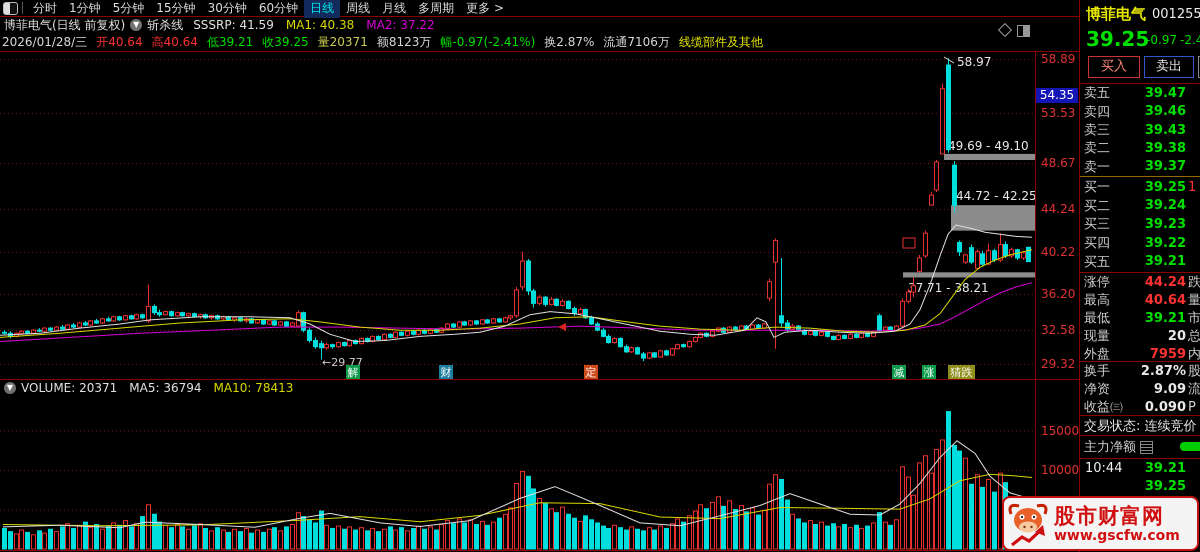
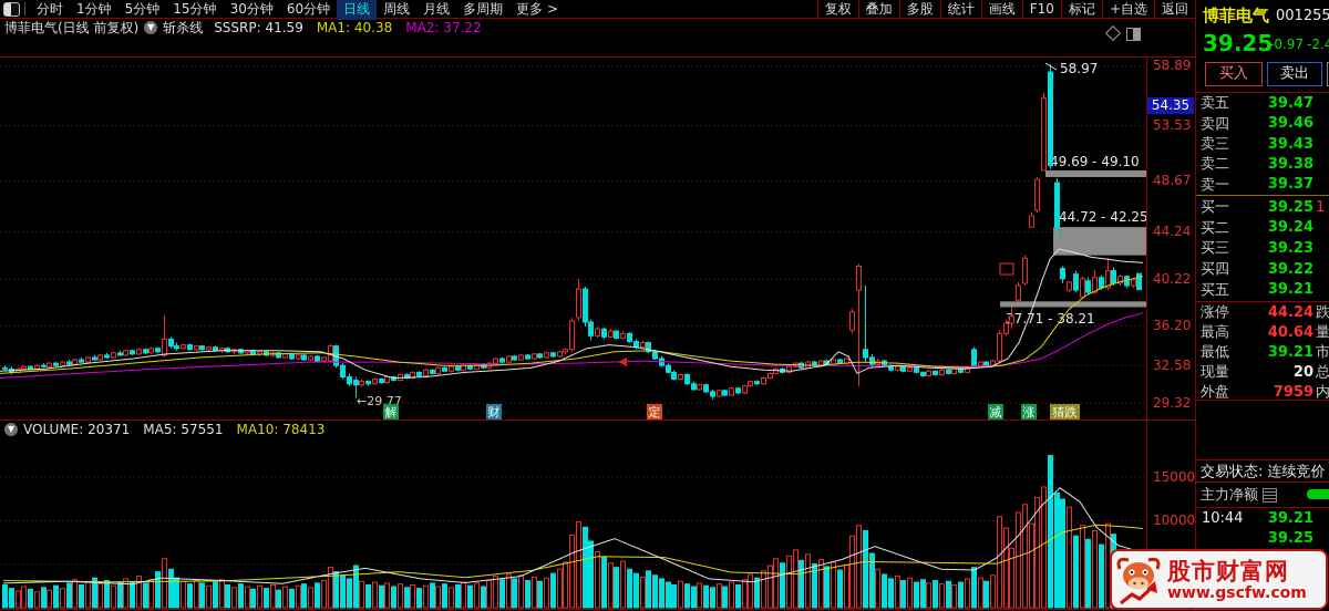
  分时
  1分钟
  5分钟
  15分钟
  30分钟
  60分钟
  日线
  周线
  月线
  多周期
  更多 >
+ 复权
+ 叠加
+ 多股
+ 统计
+ 画线
+ F10
+ 标记
+ +自选
+ 返回
  博菲电气(日线 前复权)
  ▼
  斩杀线
  SSSRP: 41.59
  MA1: 40.38
  MA2: 37.22
- 2026/01/28/三
- 开40.64
- 高40.64
- 低39.21
- 收39.25
- 量20371
- 额8123万
- 幅-0.97(-2.41%)
- 换2.87%
- 流通7106万
- 线缆部件及其他
  49.69 - 49.10
  44.72 - 42.25
  7.71 - 38.21
  58.97
  ←29.77
  解
  财
  定
  减
  涨
  猜跌
  58.89
  53.53
  48.67
  44.24
  40.22
  36.20
  32.58
  29.32
  54.35
  ▼
  VOLUME: 20371
- MA5: 36794
+ MA5: 57551
  MA10: 78413
  15000
  10000
  博菲电气
  001255
  39.25
  -0.97
  买入
  卖出
  卖五
  39.47
  卖四
  39.46
  卖三
  39.43
  卖二
  39.38
  卖一
  39.37
  买一
  39.25
  1
  买二
  39.24
  买三
  39.23
  买四
  39.22
  买五
  39.21
  涨停
  44.24
  跌
  最高
  40.64
  量
  最低
  39.21
  市
  现量
  20
  总
  外盘
  7959
  内
- 换手
- 2.87%
- 股
- 净资
- 9.09
- 流
- 收益㈢
- 0.090
- P
  交易状态: 连续竞价
  主力净额
  10:44
  39.21
  39.25
  股市财富网
  www.gscfw.com
